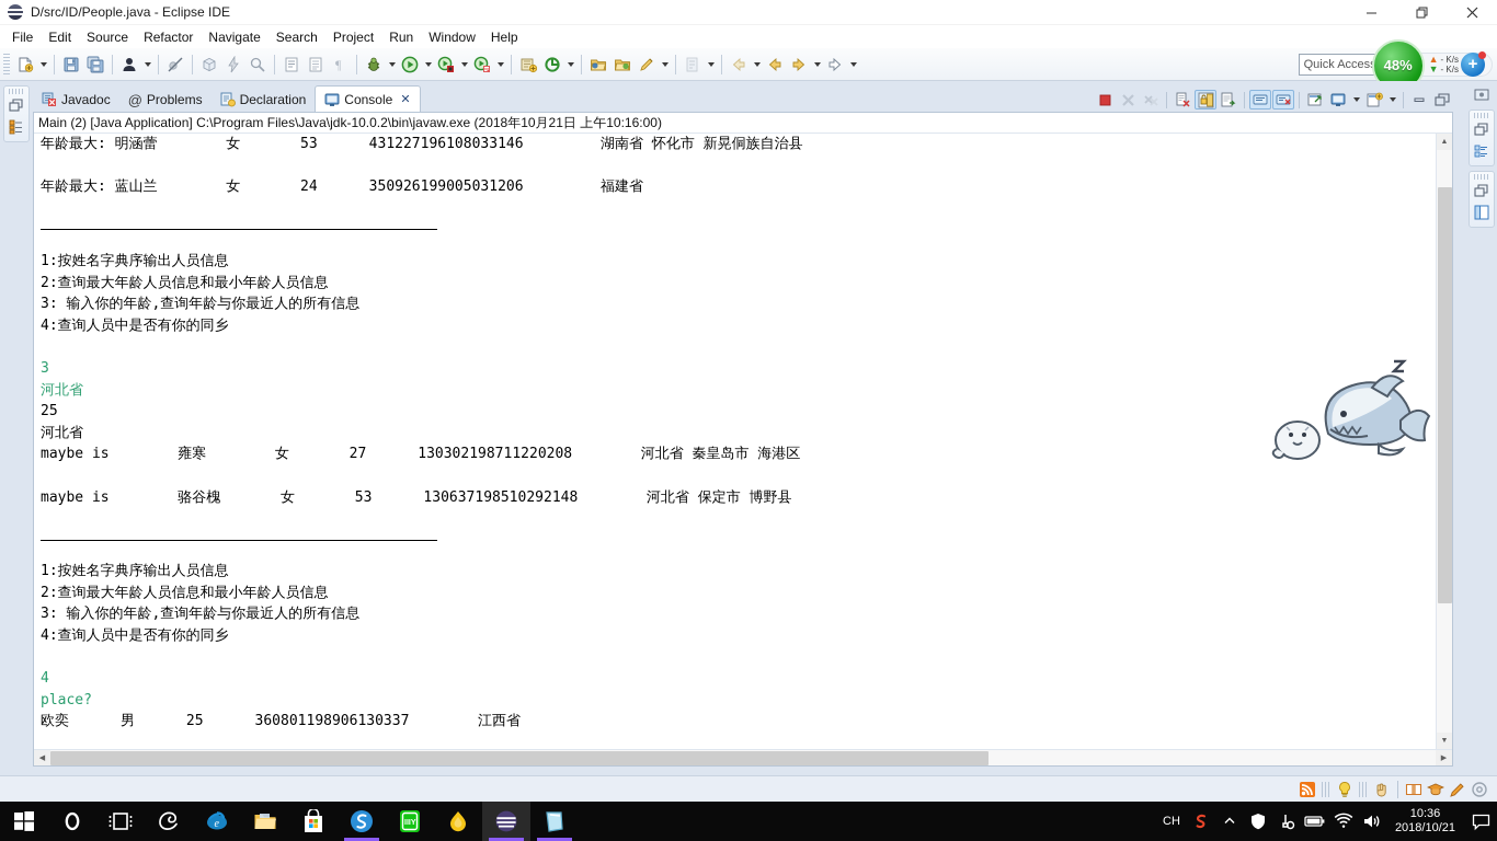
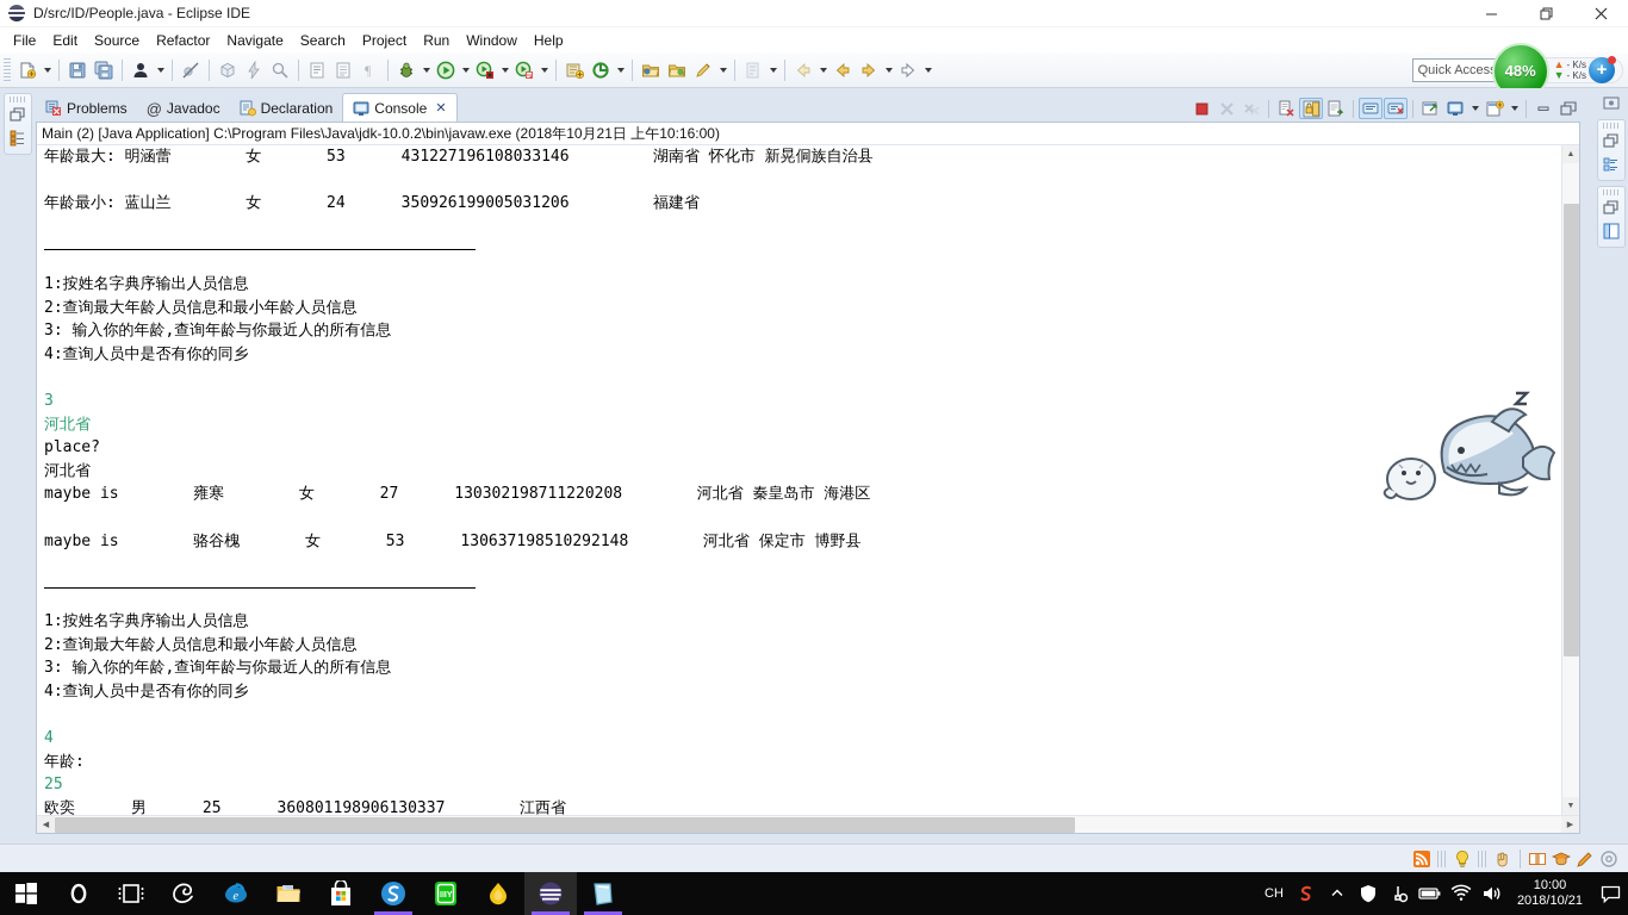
  D/src/ID/People.java - Eclipse IDE
  File
  Edit
  Source
  Refactor
  Navigate
  Search
  Project
  Run
  Window
  Help
  ¶
  Quick Acces
  48%
  ▲
  ▼
  - K/s
  - K/s
  +
- Javadoc
+ Problems
  @
- Problems
+ Javadoc
  Declaration
  Console
  ✕
  Main (2) [Java Application] C:\Program Files\Java\jdk-10.0.2\bin\javaw.exe (2018年10月21日 上午10:16:00)
  年龄最大: 明涵蕾 女 53 431227196108033146 湖南省 怀化市 新晃侗族自治县
- 年龄最大: 蓝山兰 女 24 350926199005031206 福建省
+ 年龄最小: 蓝山兰 女 24 350926199005031206 福建省
  1:按姓名字典序输出人员信息
  2:查询最大年龄人员信息和最小年龄人员信息
  3: 输入你的年龄,查询年龄与你最近人的所有信息
  4:查询人员中是否有你的同乡
  3
  河北省
- 25
+ place?
  河北省
  maybe is 雍寒 女 27 130302198711220208 河北省 秦皇岛市 海港区
  maybe is 骆谷槐 女 53 130637198510292148 河北省 保定市 博野县
  1:按姓名字典序输出人员信息
  2:查询最大年龄人员信息和最小年龄人员信息
  3: 输入你的年龄,查询年龄与你最近人的所有信息
  4:查询人员中是否有你的同乡
  4
+ 年龄:
- place?
+ 25
  欧奕 男 25 360801198906130337 江西省
  e
  CH
- 10:36
+ 10:00
  2018/10/21
